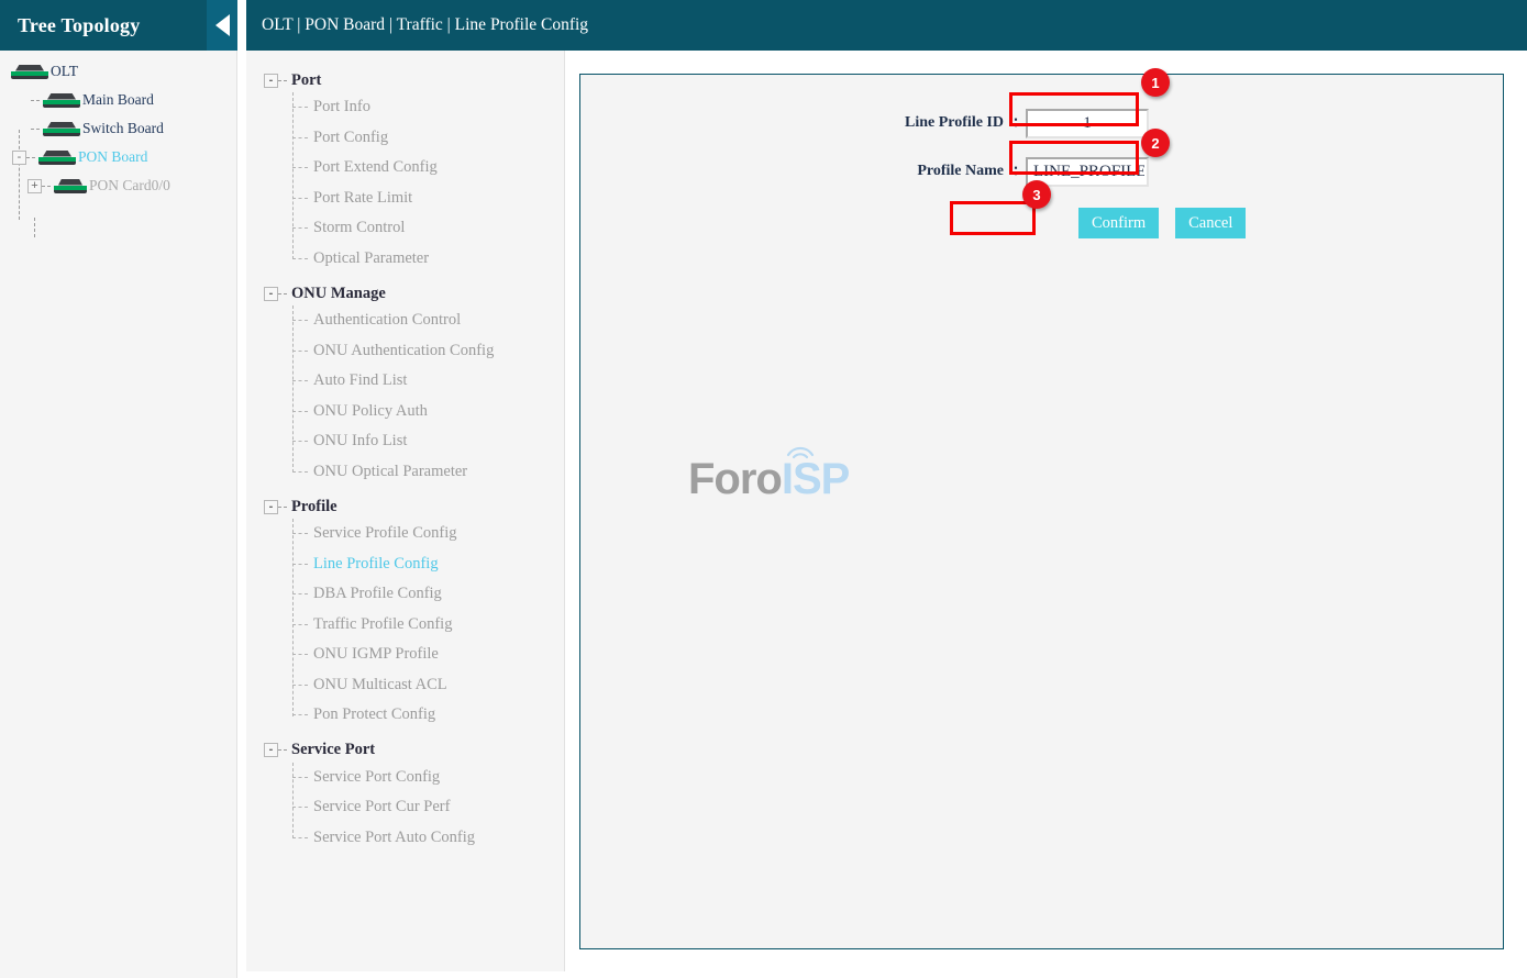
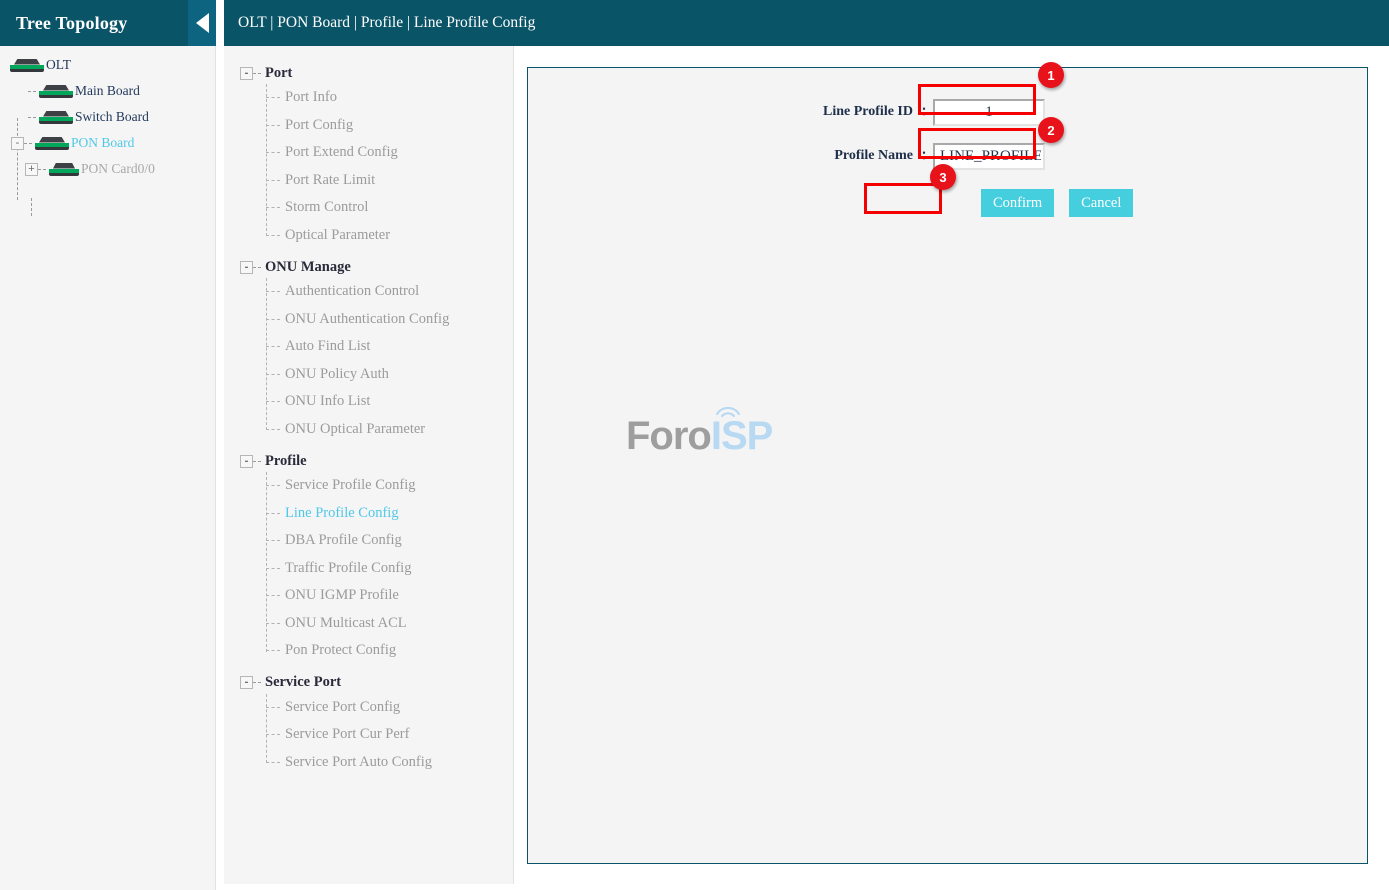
  Tree Topology
  OLT
  Main Board
  Switch Board
  -
  PON Board
  +
  PON Card0/0
  -
  Port
  Port Info
  Port Config
  Port Extend Config
  Port Rate Limit
  Storm Control
  Optical Parameter
  -
  ONU Manage
  Authentication Control
  ONU Authentication Config
  Auto Find List
  ONU Policy Auth
  ONU Info List
  ONU Optical Parameter
  -
  Profile
  Service Profile Config
  Line Profile Config
  DBA Profile Config
  Traffic Profile Config
  ONU IGMP Profile
  ONU Multicast ACL
  Pon Protect Config
  -
  Service Port
  Service Port Config
  Service Port Cur Perf
  Service Port Auto Config
- OLT | PON Board | Traffic | Line Profile Config
+ OLT | PON Board | Profile | Line Profile Config
  Foro
  ISP
  Line Profile ID
  ：
  1
  Profile Name
  ：
  LINE_PROFILE
  Confirm
  Cancel
  1
  2
  3
